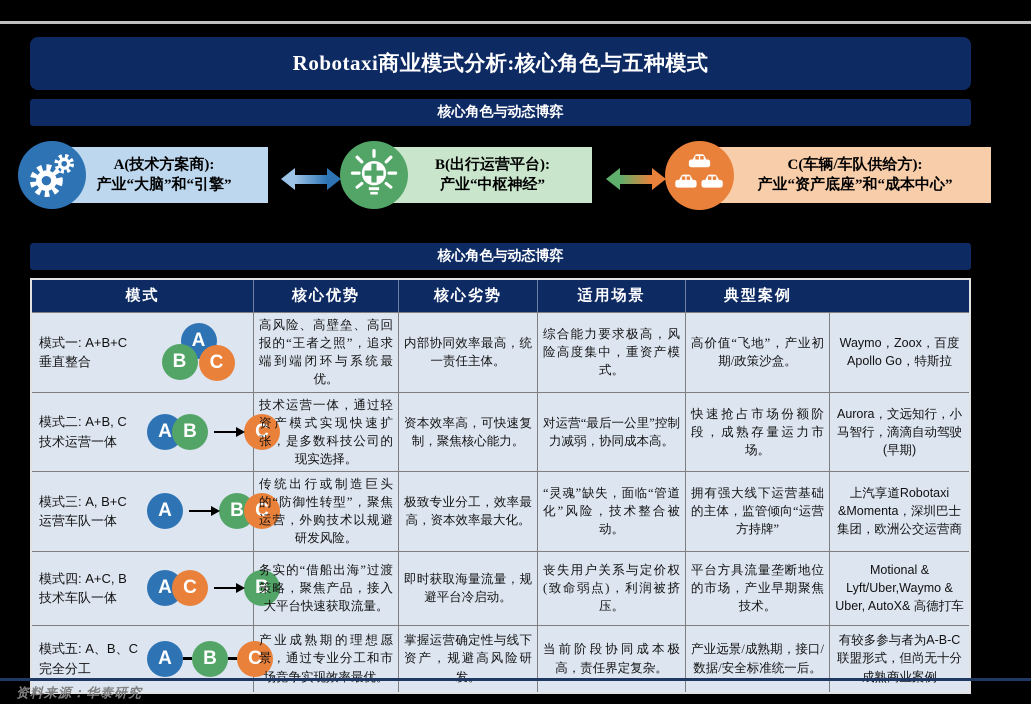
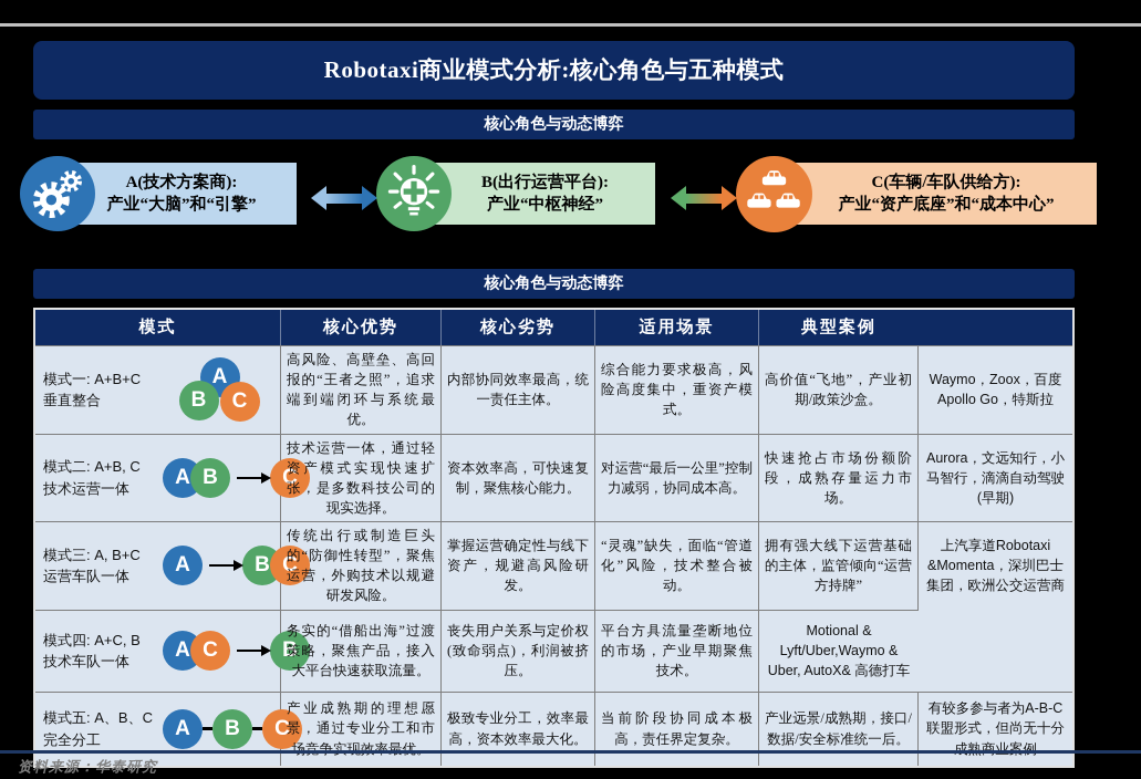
  Robotaxi商业模式分析:核心角色与五种模式
  核心角色与动态博弈
  A(技术方案商):
  产业“大脑”和“引擎”
  B(出行运营平台):
  产业“中枢神经”
  C(车辆/车队供给方):
  产业“资产底座”和“成本中心”
  核心角色与动态博弈
  模式
  核心优势
  核心劣势
  适用场景
  典型案例
  模式一: A+B+C
  垂直整合
  A
  B
  C
  高风险、高壁垒、高回报的“王者之照”，追求端到端闭环与系统最优。
  内部协同效率最高，统一责任主体。
  综合能力要求极高，风险高度集中，重资产模式。
  高价值“飞地”，产业初期/政策沙盒。
  Waymo，Zoox，百度 Apollo Go，特斯拉
  模式二: A+B, C
  技术运营一体
  A
  B
  C
  技术运营一体，通过轻资产模式实现快速扩张，是多数科技公司的现实选择。
  资本效率高，可快速复制，聚焦核心能力。
  对运营“最后一公里”控制力减弱，协同成本高。
  快速抢占市场份额阶段，成熟存量运力市场。
  Aurora，文远知行，小马智行，滴滴自动驾驶(早期)
  模式三: A, B+C
  运营车队一体
  A
  B
  C
  传统出行或制造巨头的“防御性转型”，聚焦运营，外购技术以规避研发风险。
- 极致专业分工，效率最高，资本效率最大化。
+ 掌握运营确定性与线下资产，规避高风险研发。
  “灵魂”缺失，面临“管道化”风险，技术整合被动。
  拥有强大线下运营基础的主体，监管倾向“运营方持牌”
  上汽享道Robotaxi &Momenta，深圳巴士集团，欧洲公交运营商
  模式四: A+C, B
  技术车队一体
  A
  C
  B
  务实的“借船出海”过渡策略，聚焦产品，接入大平台快速获取流量。
- 即时获取海量流量，规避平台冷启动。
  丧失用户关系与定价权(致命弱点)，利润被挤压。
  平台方具流量垄断地位的市场，产业早期聚焦技术。
  Motional & Lyft/Uber,Waymo & Uber, AutoX& 高德打车
  模式五: A、B、C
  完全分工
  A
  B
  C
  产业成熟期的理想愿景，通过专业分工和市场竞争实现效率最优。
- 掌握运营确定性与线下资产，规避高风险研发。
+ 极致专业分工，效率最高，资本效率最大化。
  当前阶段协同成本极高，责任界定复杂。
  产业远景/成熟期，接口/数据/安全标准统一后。
  有较多参与者为A-B-C联盟形式，但尚无十分成熟商业案例
  资料来源：华泰研究
